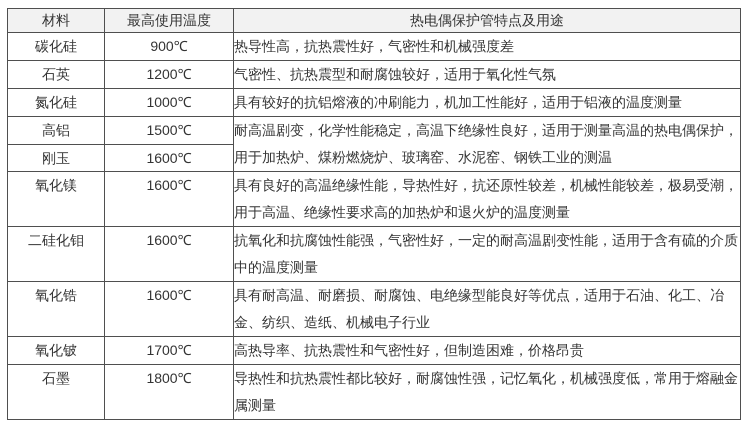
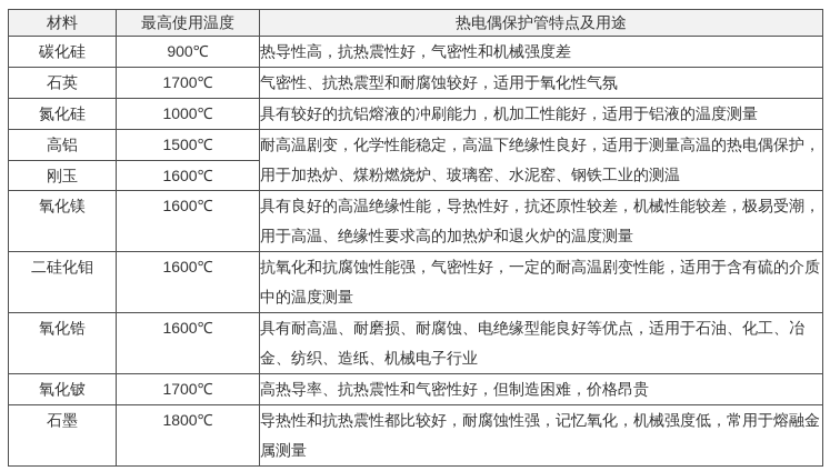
  材料	最高使用温度	热电偶保护管特点及用途
  碳化硅	900℃	热导性高，抗热震性好，气密性和机械强度差
- 石英	1200℃	气密性、抗热震型和耐腐蚀较好，适用于氧化性气氛
+ 石英	1700℃	气密性、抗热震型和耐腐蚀较好，适用于氧化性气氛
  氮化硅	1000℃	具有较好的抗铝熔液的冲刷能力，机加工性能好，适用于铝液的温度测量
  高铝	1500℃	耐高温剧变，化学性能稳定，高温下绝缘性良好，适用于测量高温的热电偶保护，用于加热炉、煤粉燃烧炉、玻璃窑、水泥窑、钢铁工业的测温
  刚玉	1600℃
  氧化镁	1600℃	具有良好的高温绝缘性能，导热性好，抗还原性较差，机械性能较差，极易受潮，用于高温、绝缘性要求高的加热炉和退火炉的温度测量
  二硅化钼	1600℃	抗氧化和抗腐蚀性能强，气密性好，一定的耐高温剧变性能，适用于含有硫的介质中的温度测量
  氧化锆	1600℃	具有耐高温、耐磨损、耐腐蚀、电绝缘型能良好等优点，适用于石油、化工、冶金、纺织、造纸、机械电子行业
  氧化铍	1700℃	高热导率、抗热震性和气密性好，但制造困难，价格昂贵
  石墨	1800℃	导热性和抗热震性都比较好，耐腐蚀性强，记忆氧化，机械强度低，常用于熔融金属测量
